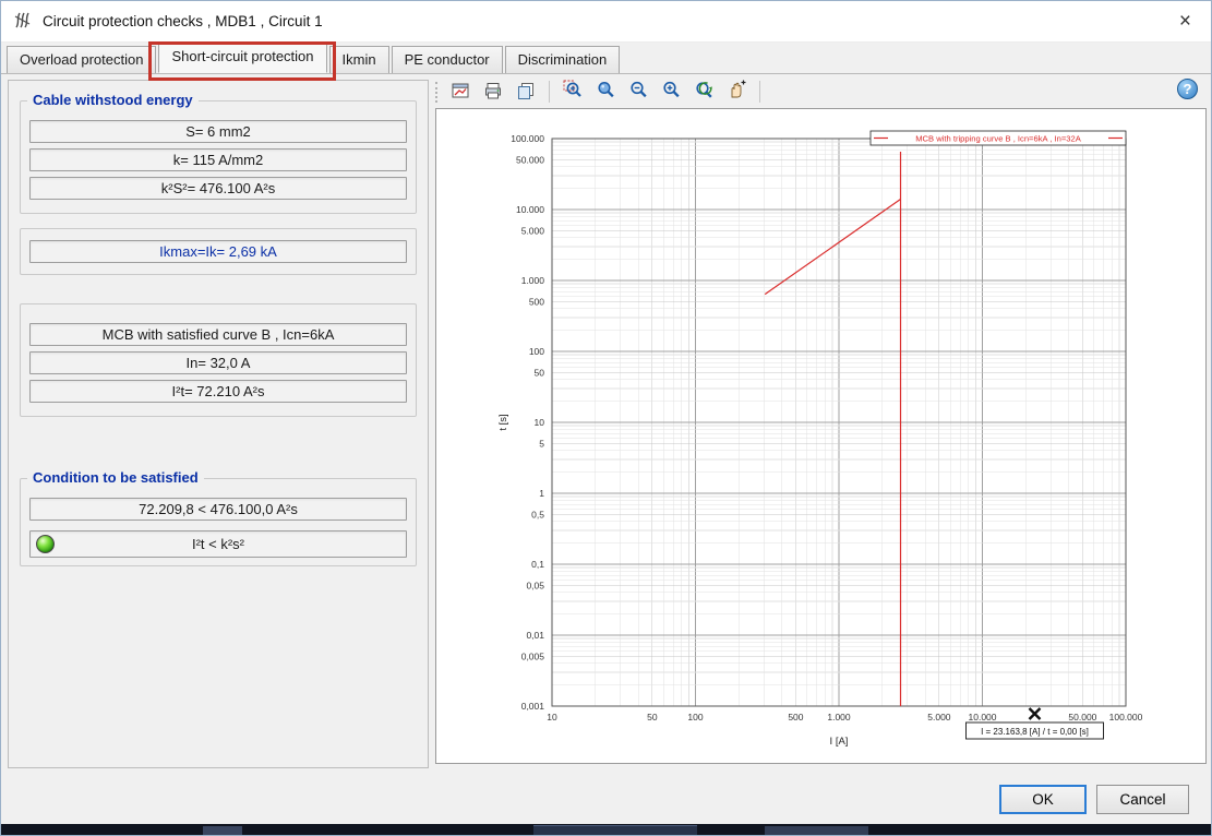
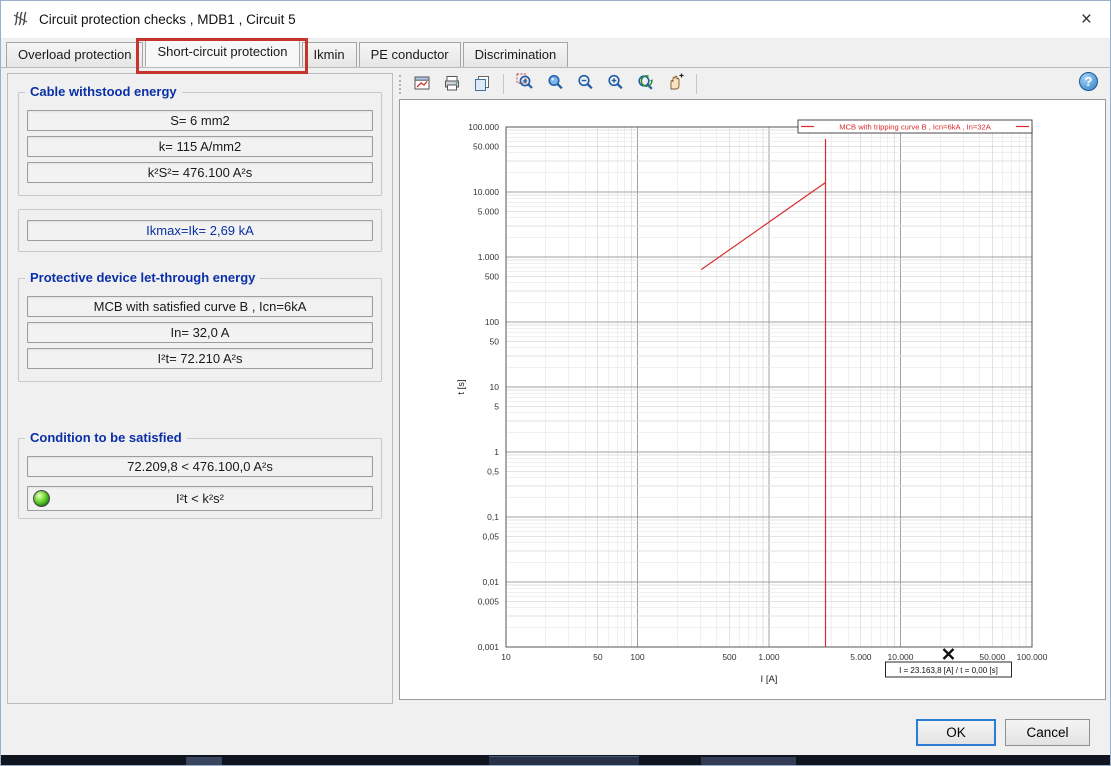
- Circuit protection checks , MDB1 , Circuit 1
+ Circuit protection checks , MDB1 , Circuit 5
  ×
  Overload protection
  Short-circuit protection
  Ikmin
  PE conductor
  Discrimination
  Cable withstood energy
  S= 6 mm2
  k= 115 A/mm2
  k²S²= 476.100 A²s
  Ikmax=Ik= 2,69 kA
+ Protective device let-through energy
  MCB with satisfied curve B , Icn=6kA
  In= 32,0 A
  I²t= 72.210 A²s
  Condition to be satisfied
  72.209,8 < 476.100,0 A²s
  I²t < k²s²
  ?
  10
  50
  100
  500
  1.000
  5.000
  10.000
  50.000
  100.000
  100.000
  50.000
  10.000
  5.000
  1.000
  500
  100
  50
  10
  5
  1
  0,5
  0,1
  0,05
  0,01
  0,005
  0,001
  I [A]
  MCB with tripping curve B , Icn=6kA , In=32A
  I = 23.163,8 [A] / t = 0,00 [s]
  OK
  Cancel
